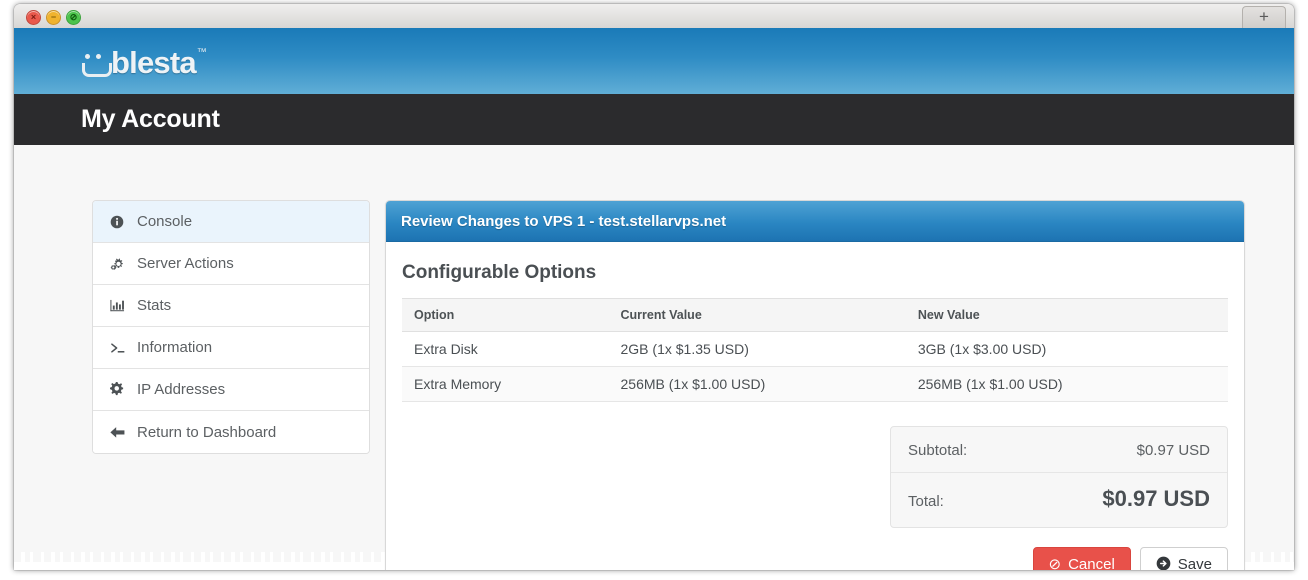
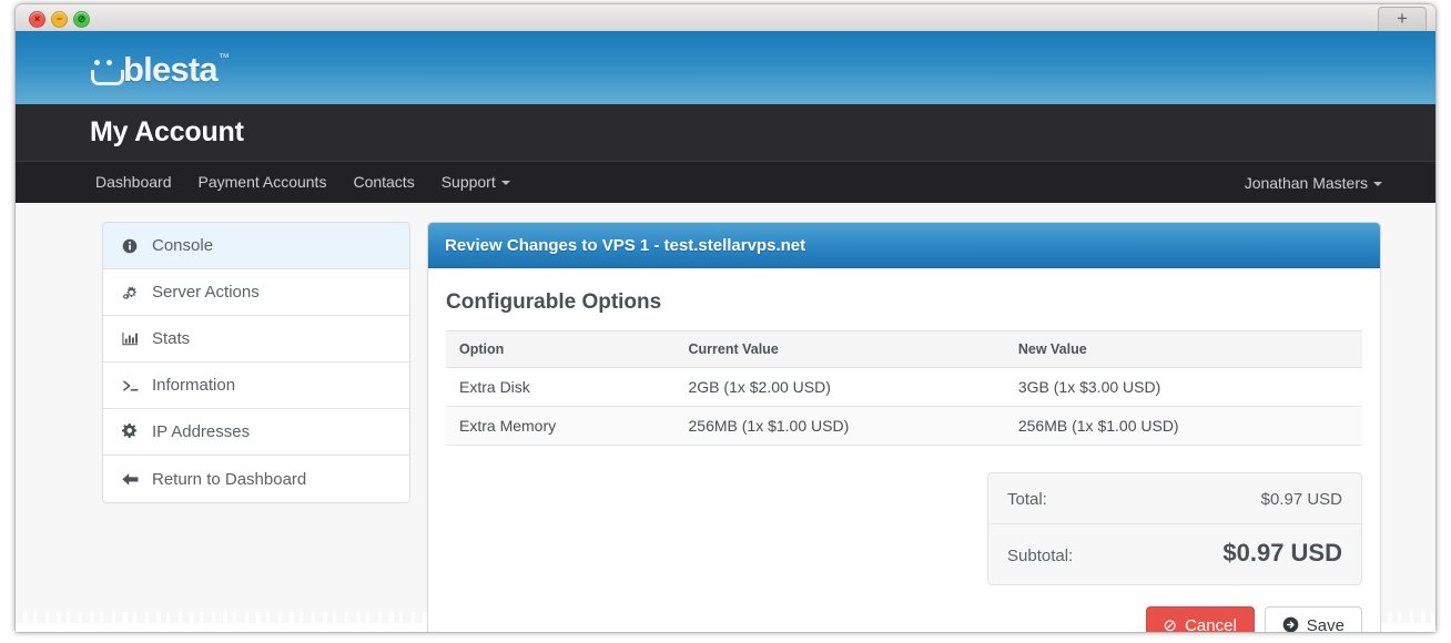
  ×
  −
  ⊘
  +
  blesta
  ™
  My Account
+ Dashboard
+ Payment Accounts
+ Contacts
+ Support
+ Jonathan Masters
  Console
  Server Actions
  Stats
  Information
  IP Addresses
  Return to Dashboard
  Review Changes to VPS 1 - test.stellarvps.net
  Configurable Options
  Option	Current Value	New Value
- Extra Disk	2GB (1x $1.35 USD)	3GB (1x $3.00 USD)
+ Extra Disk	2GB (1x $2.00 USD)	3GB (1x $3.00 USD)
  Extra Memory	256MB (1x $1.00 USD)	256MB (1x $1.00 USD)
- Subtotal:
+ Total:
  $0.97 USD
- Total:
+ Subtotal:
  $0.97 USD
  ⊘
  Cancel
  Save
